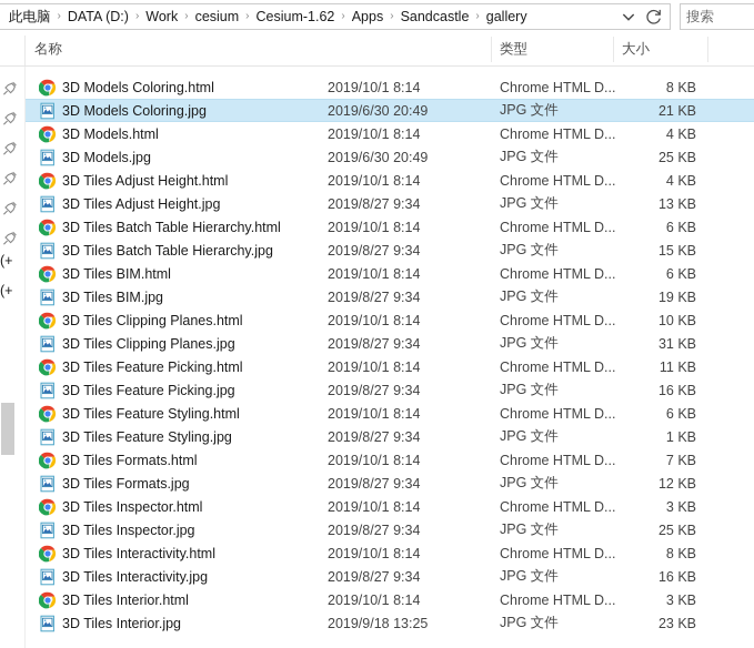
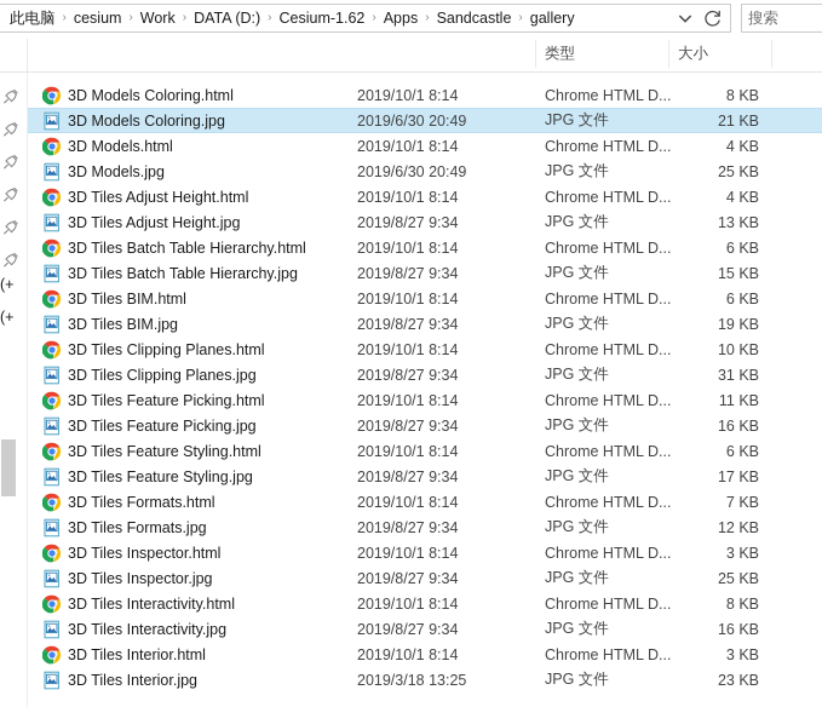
  此电脑
  ›
- DATA (D:)
+ cesium
  ›
  Work
  ›
- cesium
+ DATA (D:)
  ›
  Cesium-1.62
  ›
  Apps
  ›
  Sandcastle
  ›
  gallery
  搜索
- 名称
  类型
  大小
  (+
  (+
  3D Models Coloring.html
  2019/10/1 8:14
  Chrome HTML D...
  8 KB
  3D Models Coloring.jpg
  2019/6/30 20:49
  JPG 文件
  21 KB
  3D Models.html
  2019/10/1 8:14
  Chrome HTML D...
  4 KB
  3D Models.jpg
  2019/6/30 20:49
  JPG 文件
  25 KB
  3D Tiles Adjust Height.html
  2019/10/1 8:14
  Chrome HTML D...
  4 KB
  3D Tiles Adjust Height.jpg
  2019/8/27 9:34
  JPG 文件
  13 KB
  3D Tiles Batch Table Hierarchy.html
  2019/10/1 8:14
  Chrome HTML D...
  6 KB
  3D Tiles Batch Table Hierarchy.jpg
  2019/8/27 9:34
  JPG 文件
  15 KB
  3D Tiles BIM.html
  2019/10/1 8:14
  Chrome HTML D...
  6 KB
  3D Tiles BIM.jpg
  2019/8/27 9:34
  JPG 文件
  19 KB
  3D Tiles Clipping Planes.html
  2019/10/1 8:14
  Chrome HTML D...
  10 KB
  3D Tiles Clipping Planes.jpg
  2019/8/27 9:34
  JPG 文件
  31 KB
  3D Tiles Feature Picking.html
  2019/10/1 8:14
  Chrome HTML D...
  11 KB
  3D Tiles Feature Picking.jpg
  2019/8/27 9:34
  JPG 文件
  16 KB
  3D Tiles Feature Styling.html
  2019/10/1 8:14
  Chrome HTML D...
  6 KB
  3D Tiles Feature Styling.jpg
  2019/8/27 9:34
  JPG 文件
- 1 KB
+ 17 KB
  3D Tiles Formats.html
  2019/10/1 8:14
  Chrome HTML D...
  7 KB
  3D Tiles Formats.jpg
  2019/8/27 9:34
  JPG 文件
  12 KB
  3D Tiles Inspector.html
  2019/10/1 8:14
  Chrome HTML D...
  3 KB
  3D Tiles Inspector.jpg
  2019/8/27 9:34
  JPG 文件
  25 KB
  3D Tiles Interactivity.html
  2019/10/1 8:14
  Chrome HTML D...
  8 KB
  3D Tiles Interactivity.jpg
  2019/8/27 9:34
  JPG 文件
  16 KB
  3D Tiles Interior.html
  2019/10/1 8:14
  Chrome HTML D...
  3 KB
  3D Tiles Interior.jpg
- 2019/9/18 13:25
+ 2019/3/18 13:25
  JPG 文件
  23 KB
